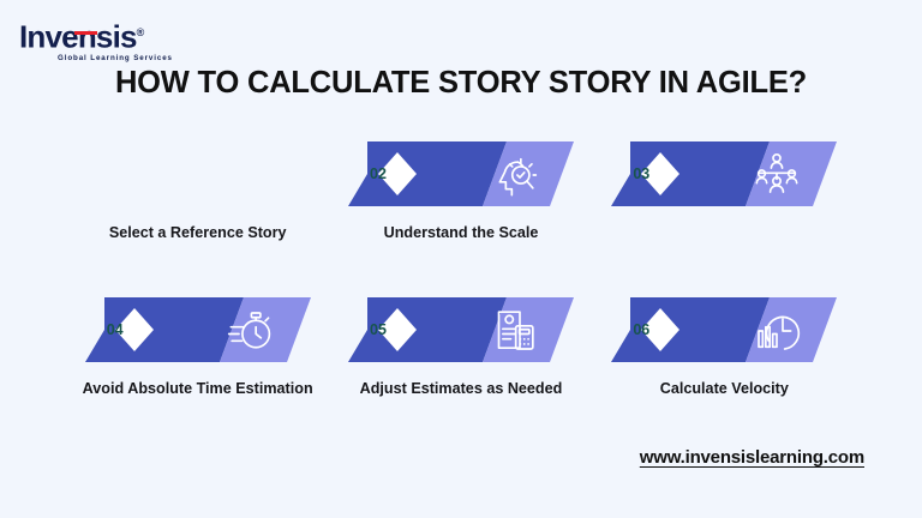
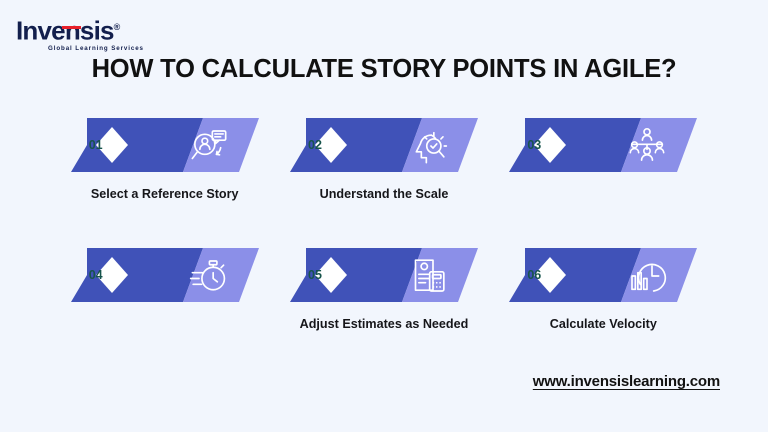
  Invensis®
- HOW TO CALCULATE STORY STORY IN AGILE?
+ HOW TO CALCULATE STORY POINTS IN AGILE?
+ 01
  Select a Reference Story
  02
  Understand the Scale
  03
  04
- Avoid Absolute Time Estimation
  05
  Adjust Estimates as Needed
  06
  Calculate Velocity
  www.invensislearning.com
